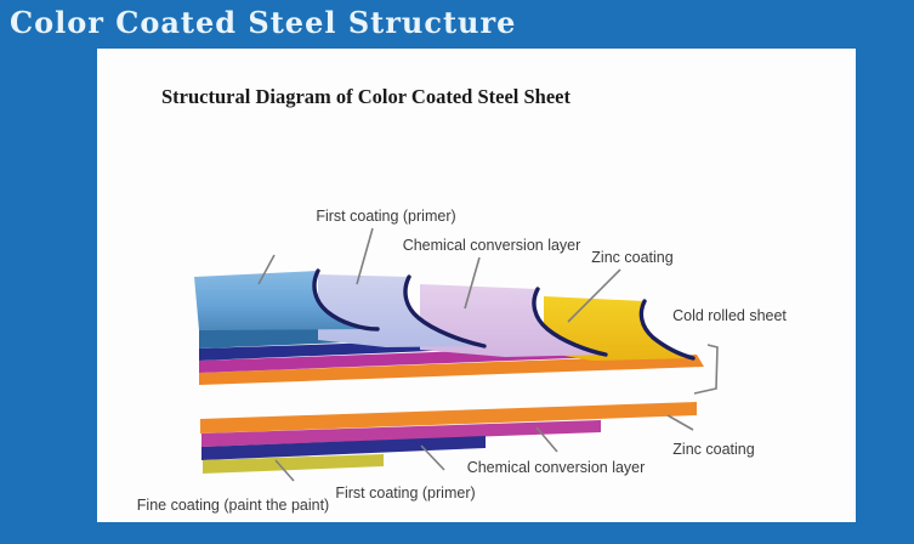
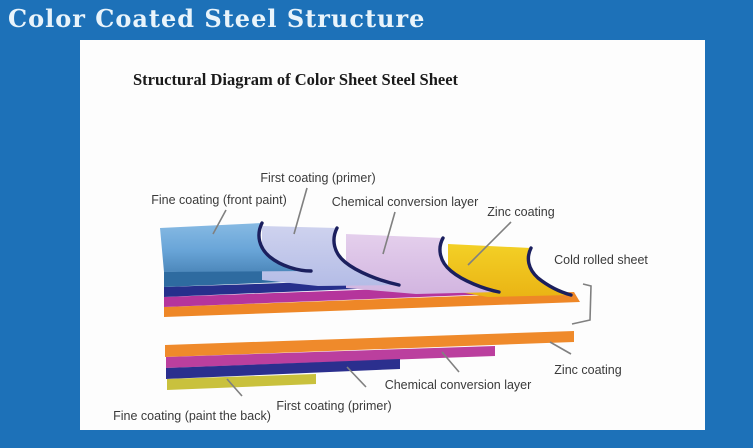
  Color Coated Steel Structure
- Structural Diagram of Color Coated Steel Sheet
+ Structural Diagram of Color Sheet Steel Sheet
  First coating (primer)
+ Fine coating (front paint)
  Chemical conversion layer
  Zinc coating
  Cold rolled sheet
  Zinc coating
  Chemical conversion layer
  First coating (primer)
- Fine coating (paint the paint)
+ Fine coating (paint the back)
